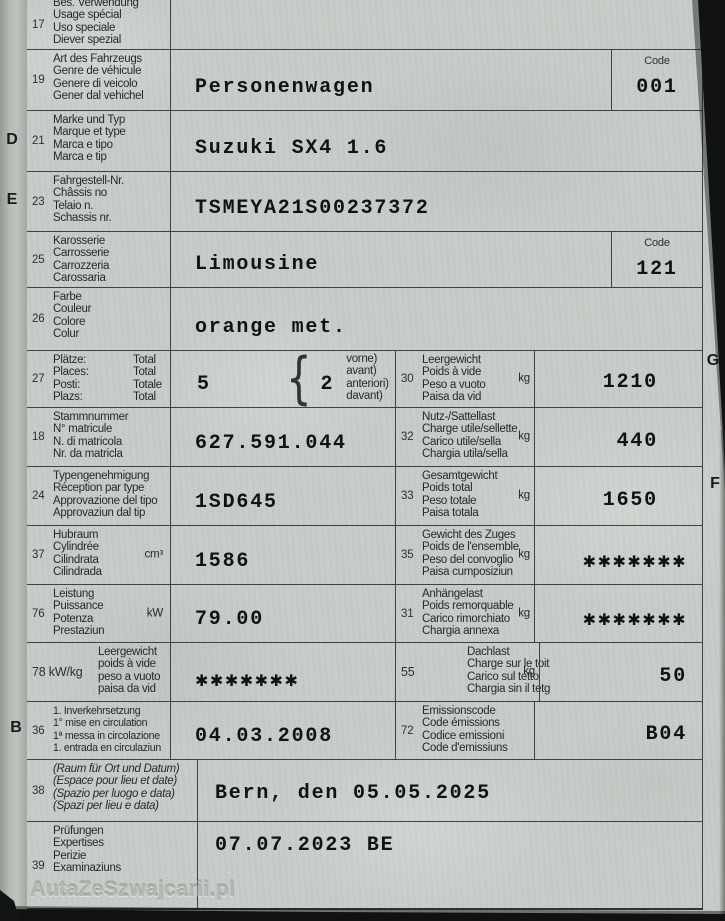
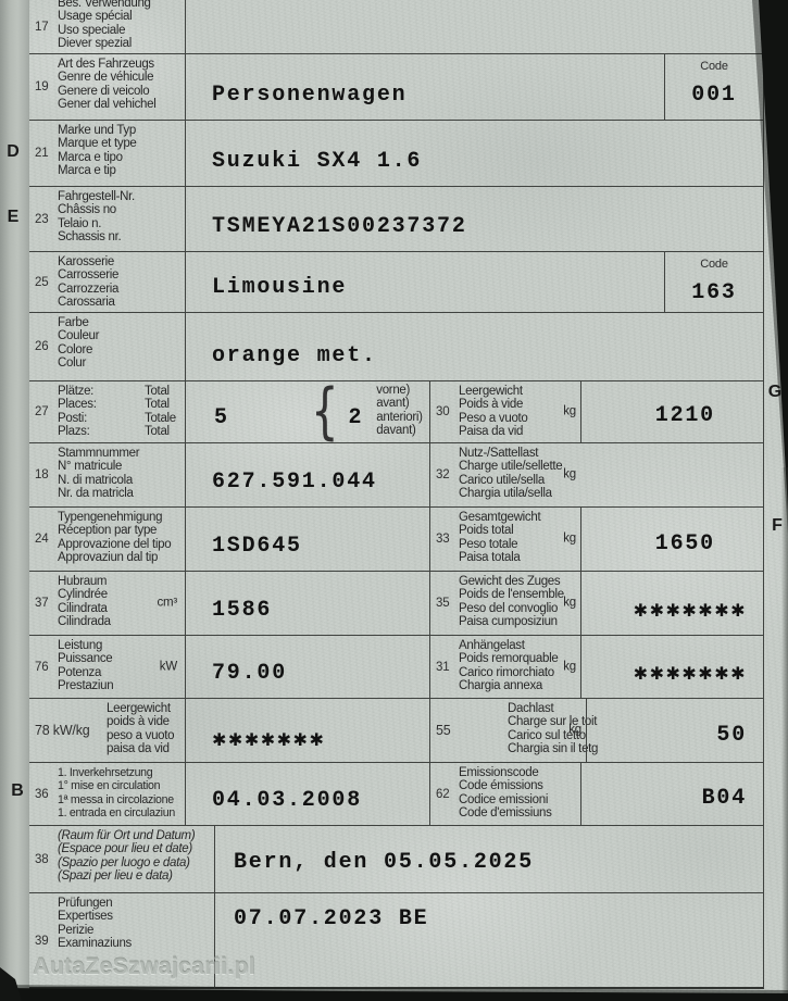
  17
  Bes. Verwendung
  Usage spécial
  Uso speciale
  Diever spezial
  19
  Art des Fahrzeugs
  Genre de véhicule
  Genere di veicolo
  Gener dal vehichel
  Personenwagen
  Code
  001
  21
  Marke und Typ
  Marque et type
  Marca e tipo
  Marca e tip
  Suzuki SX4 1.6
  23
  Fahrgestell-Nr.
  Châssis no
  Telaio n.
  Schassis nr.
  TSMEYA21S00237372
  25
  Karosserie
  Carrosserie
  Carrozzeria
  Carossaria
  Limousine
  Code
- 121
+ 163
  26
  Farbe
  Couleur
  Colore
  Colur
  orange met.
  27
  Plätze:
  Places:
  Posti:
  Plazs:
  Total
  Total
  Totale
  Total
  5
  {
  2
  vorne)
  avant)
  anteriori)
  davant)
  30
  kg
  Leergewicht
  Poids à vide
  Peso a vuoto
  Paisa da vid
  1210
  18
  Stammnummer
  N° matricule
  N. di matricola
  Nr. da matricla
  627.591.044
  32
  kg
  Nutz-/Sattellast
  Charge utile/sellette
  Carico utile/sella
  Chargia utila/sella
- 440
  24
  Typengenehmigung
  Réception par type
  Approvazione del tipo
  Approvaziun dal tip
  1SD645
  33
  kg
  Gesamtgewicht
  Poids total
  Peso totale
  Paisa totala
  1650
  37
  cm³
  Hubraum
  Cylindrée
  Cilindrata
  Cilindrada
  1586
  35
  kg
  Gewicht des Zuges
  Poids de l'ensemble
  Peso del convoglio
  Paisa cumposiziun
  ✱✱✱✱✱✱✱
  76
  kW
  Leistung
  Puissance
  Potenza
  Prestaziun
  79.00
  31
  kg
  Anhängelast
  Poids remorquable
  Carico rimorchiato
  Chargia annexa
  ✱✱✱✱✱✱✱
  78 kW/kg
  Leergewicht
  poids à vide
  peso a vuoto
  paisa da vid
  ✱✱✱✱✱✱✱
  55
  kg
  Dachlast
  Charge sur le t
  Carico sul tetto
  Chargia sin il te
  50
  36
  1. Inverkehrsetzung
  1° mise en circulation
  1ª messa in circolazione
  1. entrada en circulaziun
  04.03.2008
- 72
+ 62
  Emissionscode
  Code émissions
  Codice emissioni
  Code d'emissiuns
  B04
  38
  (Raum für Ort und Datum)
  (Espace pour lieu et date)
  (Spazio per luogo e data)
  (Spazi per lieu e data)
  Bern, den 05.05.2025
  39
  Prüfungen
  Expertises
  Perizie
  Examinaziuns
  07.07.2023 BE
  D
  E
  B
  G
  F
  AutaZeSzwajcarii.pl
